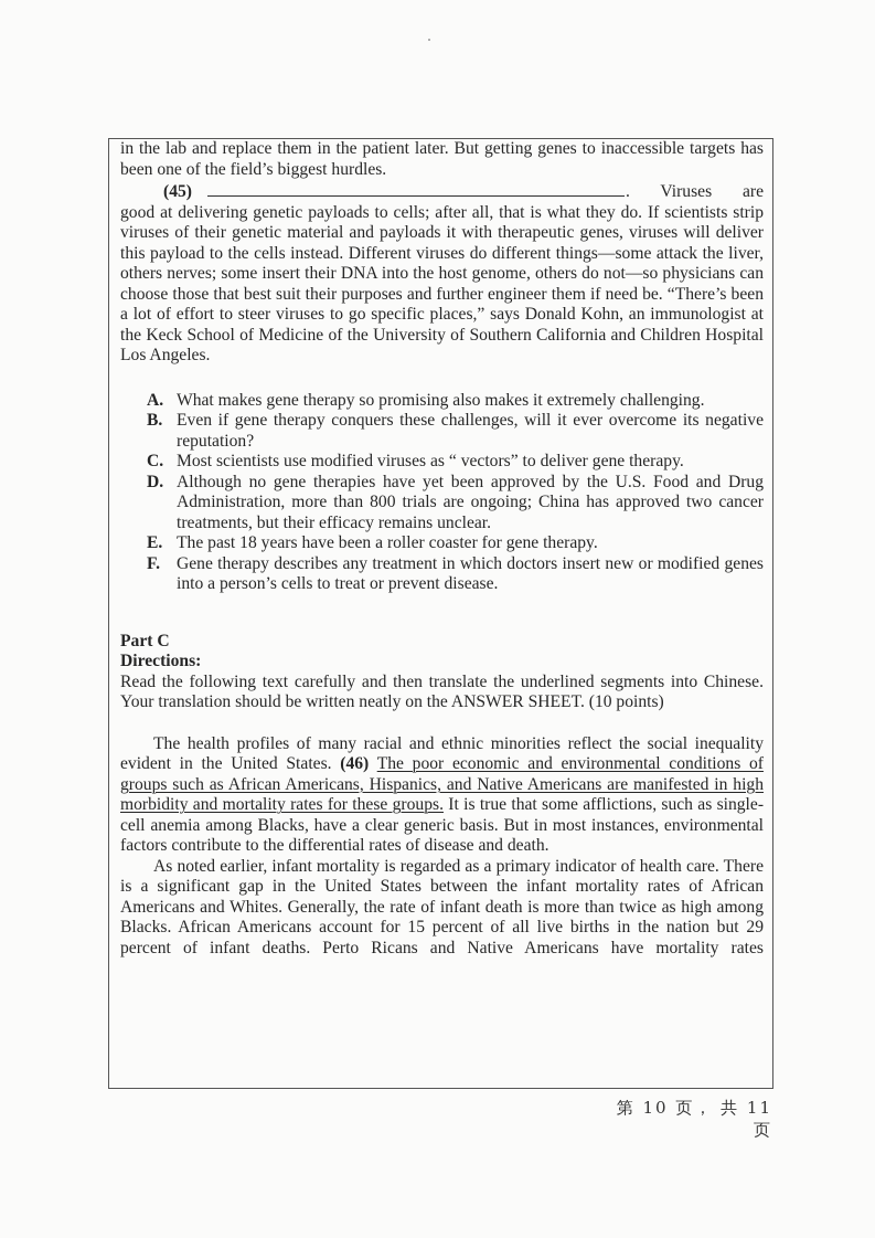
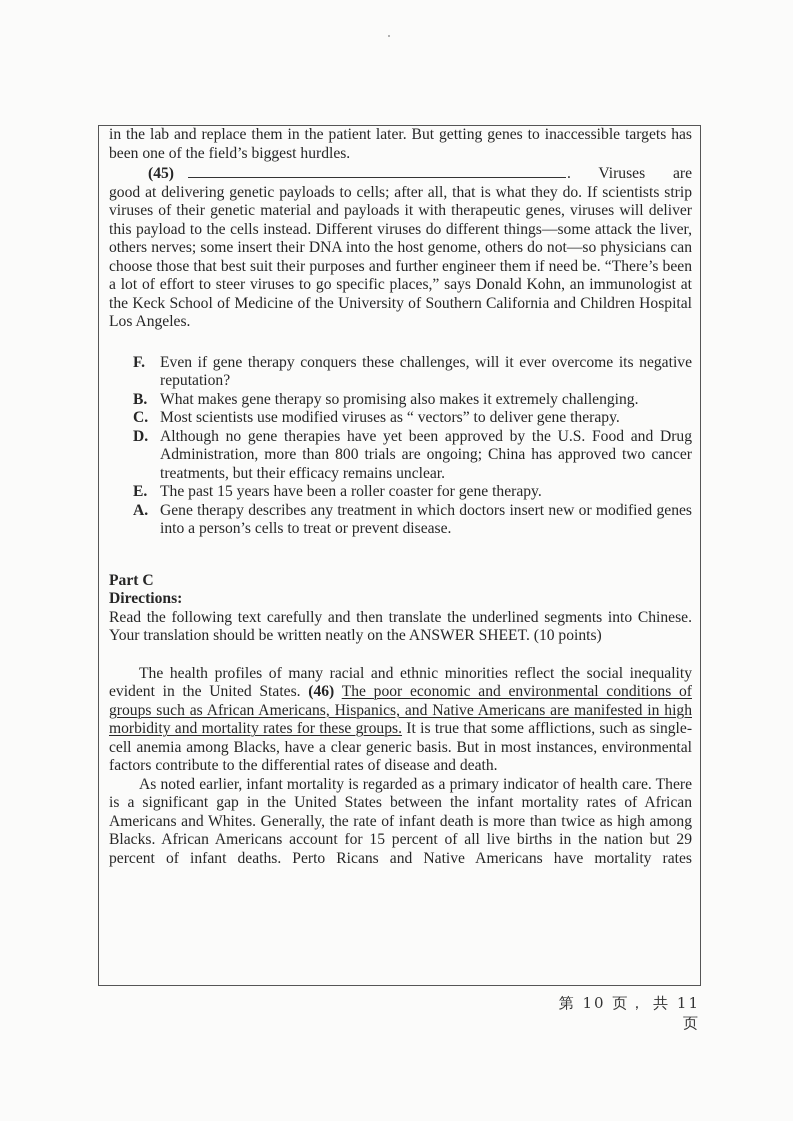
  in the lab and replace them in the patient later. But getting genes to inaccessible targets has been one of the field’s biggest hurdles.
  (45)
  . Viruses are
  good at delivering genetic payloads to cells; after all, that is what they do. If scientists strip viruses of their genetic material and payloads it with therapeutic genes, viruses will deliver this payload to the cells instead. Different viruses do different things—some attack the liver, others nerves; some insert their DNA into the host genome, others do not—so physicians can choose those that best suit their purposes and further engineer them if need be. “There’s been a lot of effort to steer viruses to go specific places,” says Donald Kohn, an immunologist at the Keck School of Medicine of the University of Southern California and Children Hospital Los Angeles.
- A.
+ F.
- What makes gene therapy so promising also makes it extremely challenging.
+ Even if gene therapy conquers these challenges, will it ever overcome its negative reputation?
  B.
- Even if gene therapy conquers these challenges, will it ever overcome its negative reputation?
+ What makes gene therapy so promising also makes it extremely challenging.
  C.
  Most scientists use modified viruses as “ vectors” to deliver gene therapy.
  D.
  Although no gene therapies have yet been approved by the U.S. Food and Drug Administration, more than 800 trials are ongoing; China has approved two cancer treatments, but their efficacy remains unclear.
  E.
- The past 18 years have been a roller coaster for gene therapy.
+ The past 15 years have been a roller coaster for gene therapy.
- F.
+ A.
  Gene therapy describes any treatment in which doctors insert new or modified genes into a person’s cells to treat or prevent disease.
  Part C
  Directions:
  Read the following text carefully and then translate the underlined segments into Chinese. Your translation should be written neatly on the ANSWER SHEET. (10 points)
  The health profiles of many racial and ethnic minorities reflect the social inequality evident in the United States. (46) The poor economic and environmental conditions of groups such as African Americans, Hispanics, and Native Americans are manifested in high morbidity and mortality rates for these groups. It is true that some afflictions, such as single-cell anemia among Blacks, have a clear generic basis. But in most instances, environmental factors contribute to the differential rates of disease and death.
  As noted earlier, infant mortality is regarded as a primary indicator of health care. There is a significant gap in the United States between the infant mortality rates of African Americans and Whites. Generally, the rate of infant death is more than twice as high among Blacks. African Americans account for 15 percent of all live births in the nation but 29 percent of infant deaths. Perto Ricans and Native Americans have mortality rates
  第 10 页， 共 11 页
